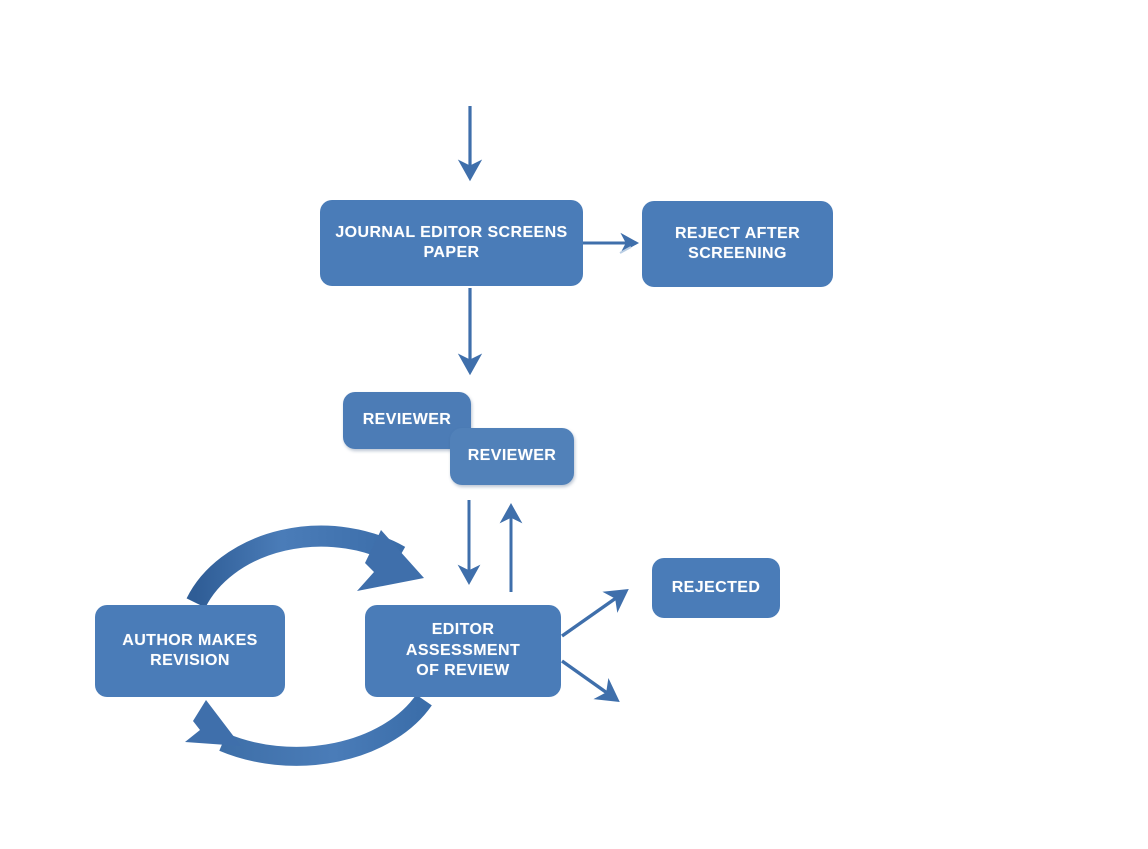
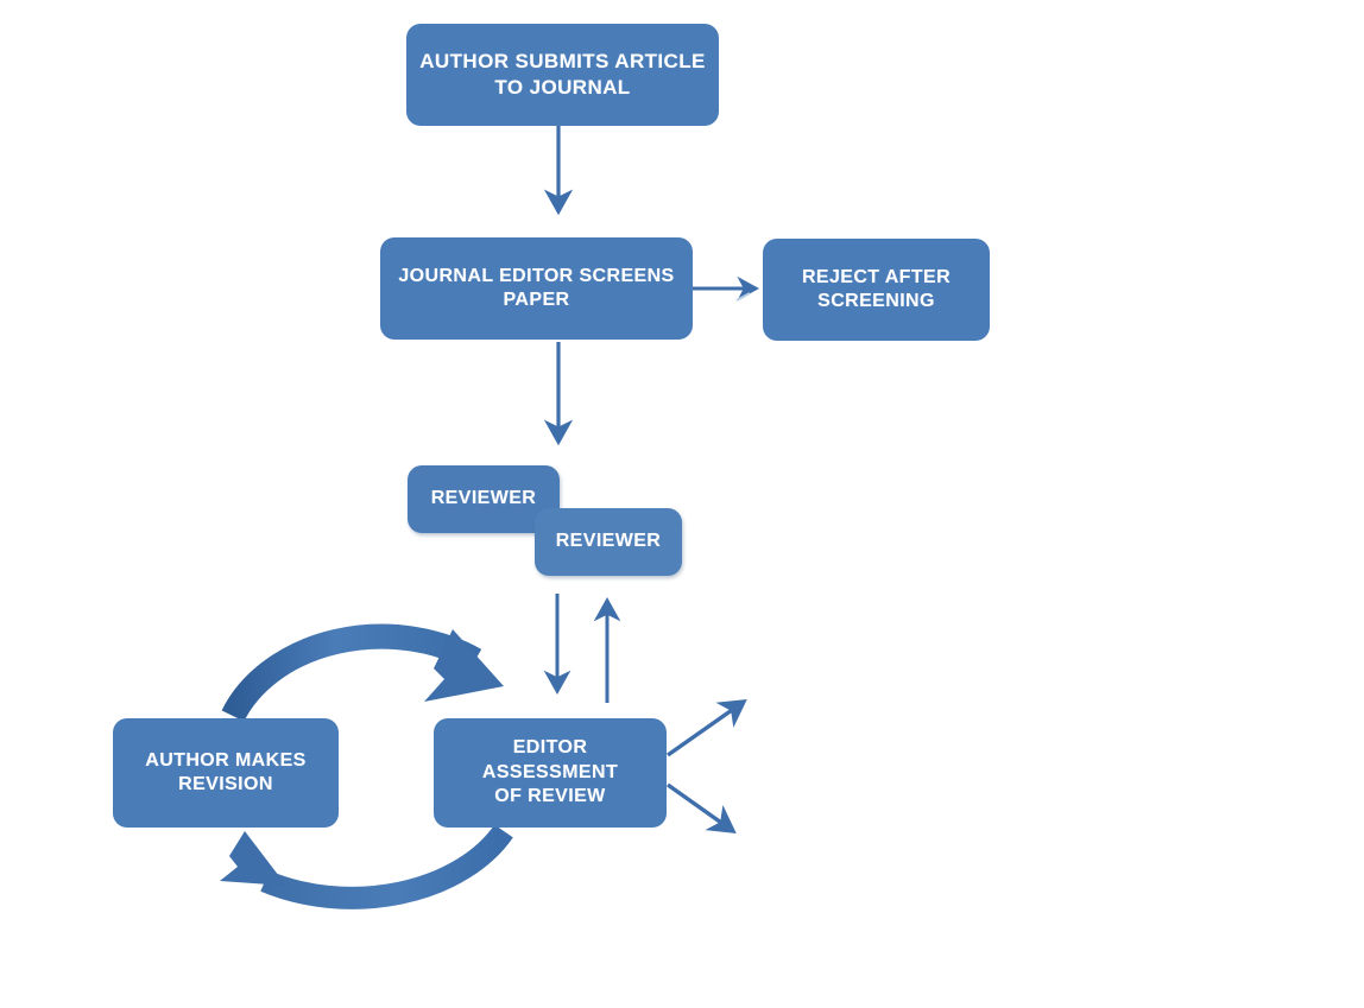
+ AUTHOR SUBMITS ARTICLE
+ TO JOURNAL
  JOURNAL EDITOR SCREENS
  PAPER
  REJECT AFTER
  SCREENING
  REVIEWER
  REVIEWER
  AUTHOR MAKES
  REVISION
  EDITOR ASSESSMENT
  OF REVIEW
- REJECTED
